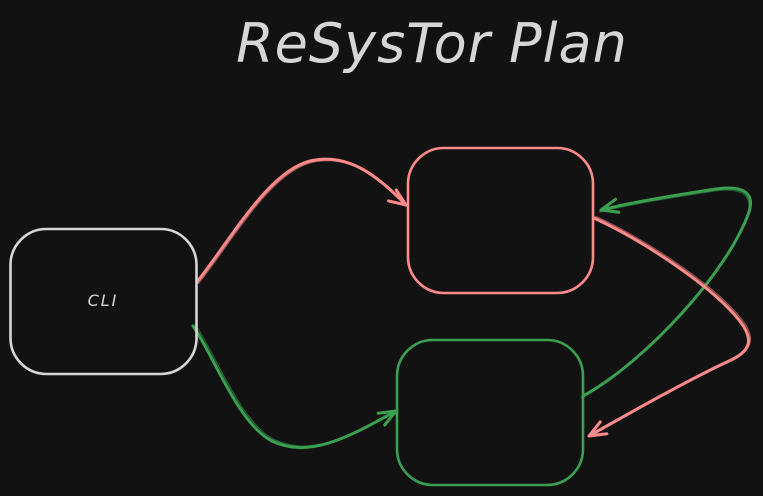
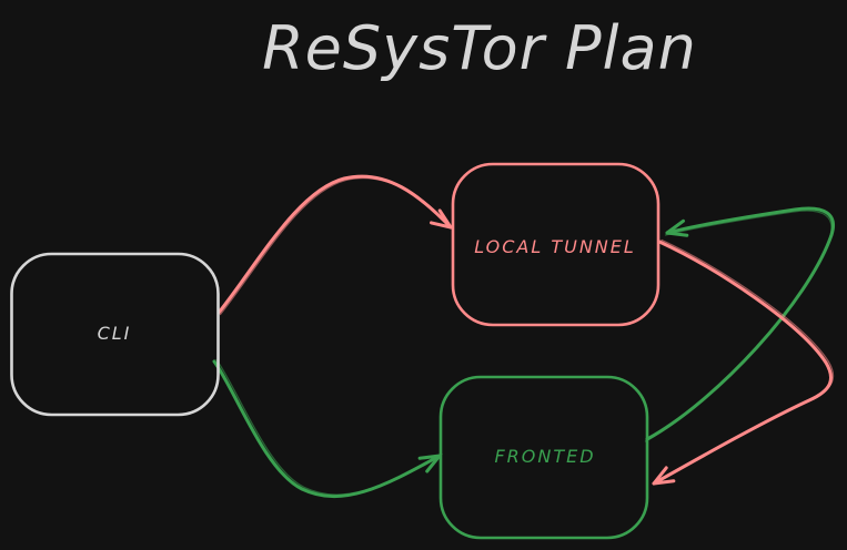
  ReSysTor Plan
  CLI
+ LOCAL TUNNEL
+ FRONTED
